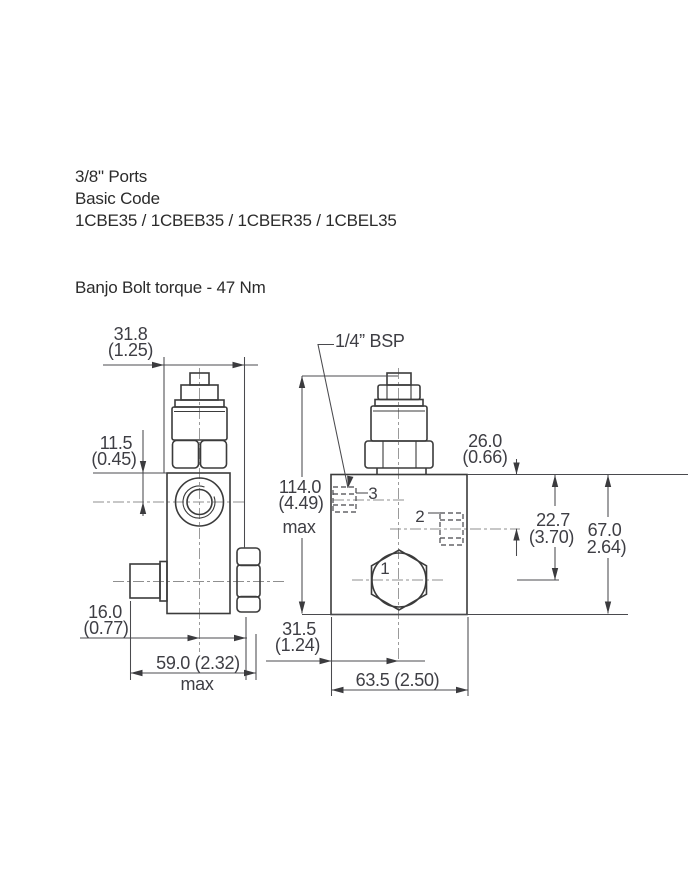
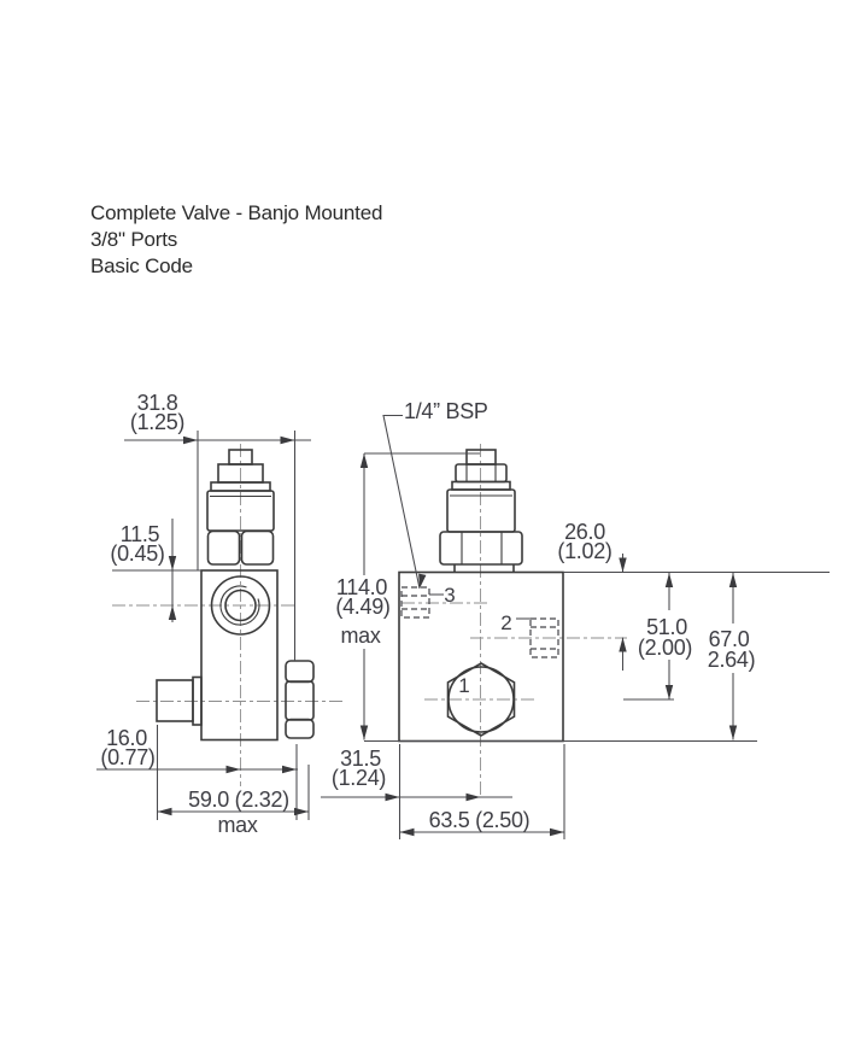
+ Complete Valve - Banjo Mounted
  3/8" Ports
  Basic Code
- 1CBE35 / 1CBEB35 / 1CBER35 / 1CBEL35
- Banjo Bolt torque - 47 Nm
  31.8
  (1.25)
  11.5
  (0.45)
  16.0
  (0.77)
  59.0 (2.32)
  max
  3
  2
  1
  1/4” BSP
  114.0
  (4.49)
  max
  26.0
- (0.66)
+ (1.02)
- 22.7
+ 51.0
- (3.70)
+ (2.00)
  67.0
  2.64)
  31.5
  (1.24)
  63.5 (2.50)
